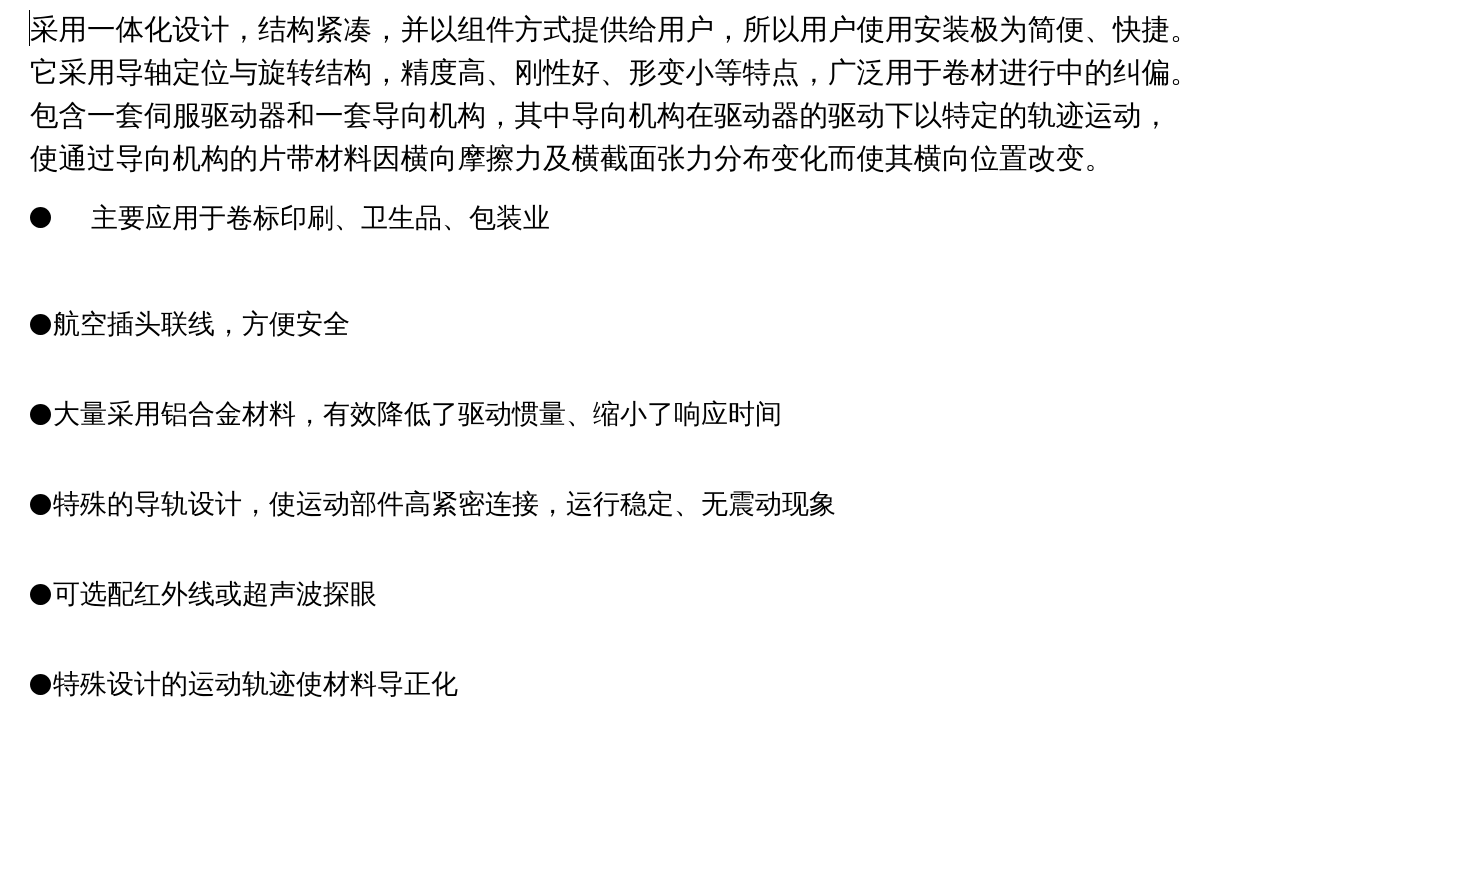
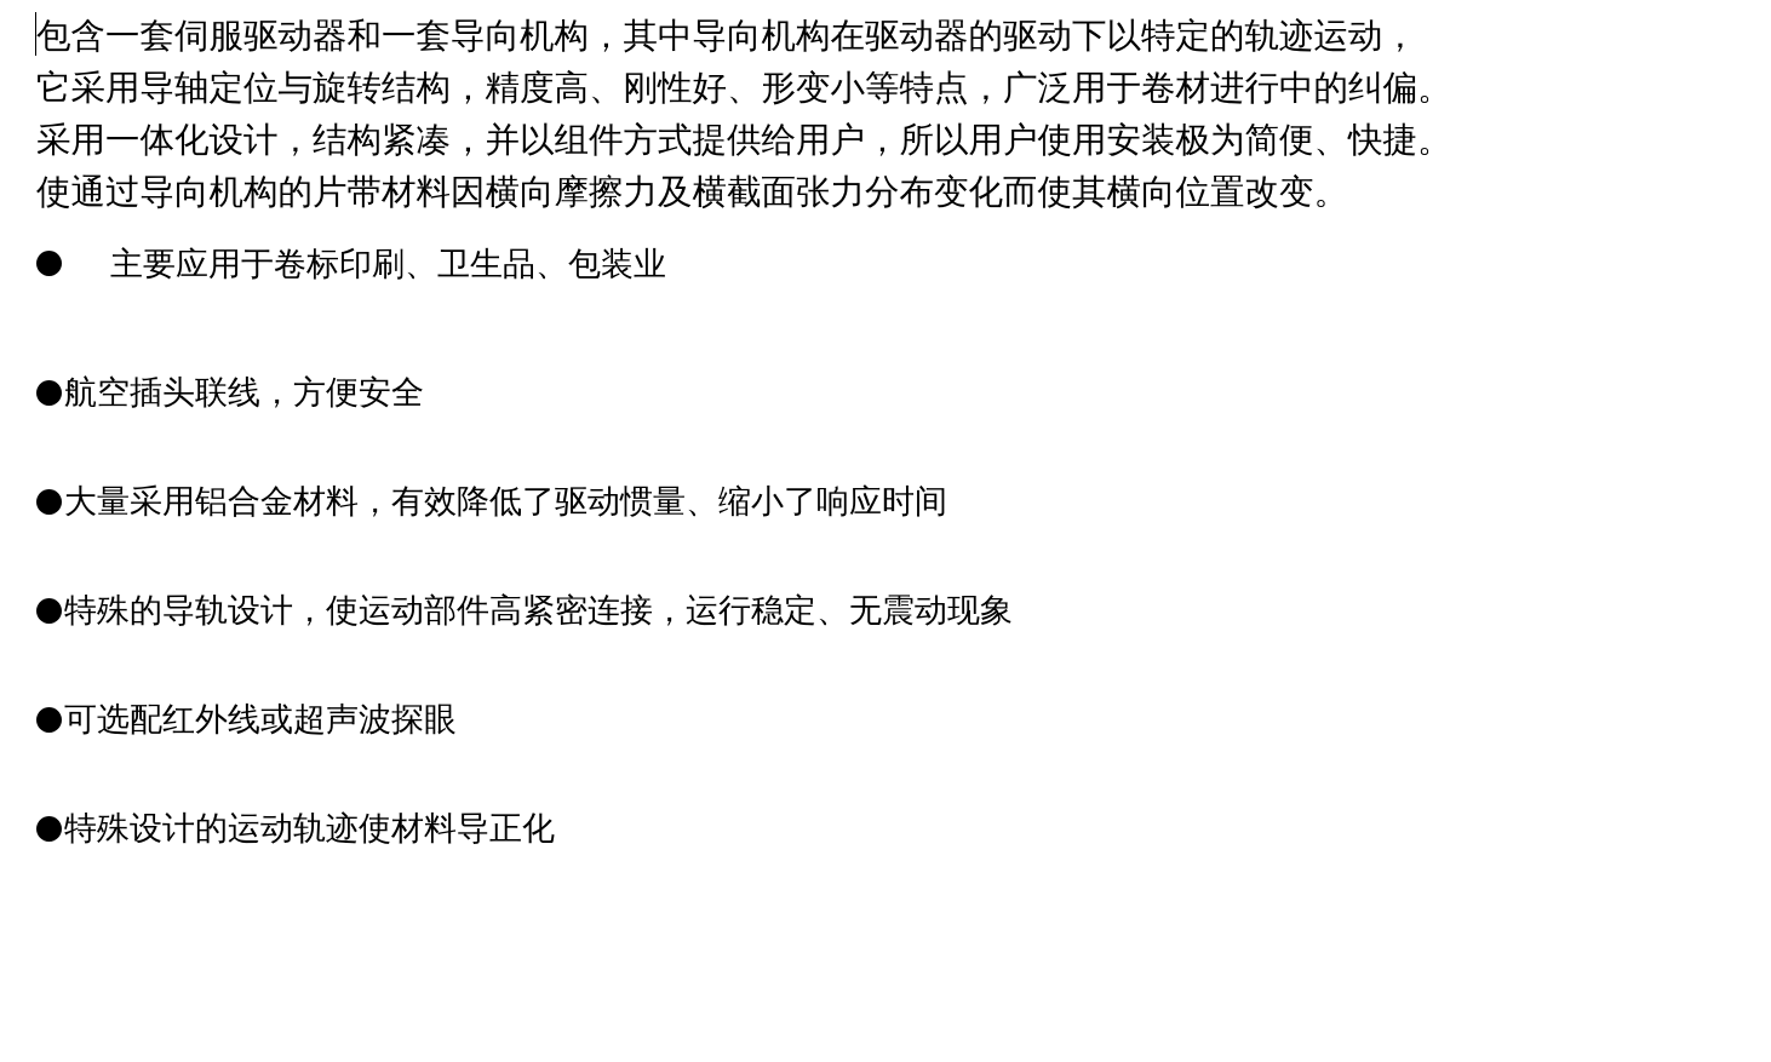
- 采用一体化设计，结构紧凑，并以组件方式提供给用户，所以用户使用安装极为简便、快捷。
+ 包含一套伺服驱动器和一套导向机构，其中导向机构在驱动器的驱动下以特定的轨迹运动，
  它采用导轴定位与旋转结构，精度高、刚性好、形变小等特点，广泛用于卷材进行中的纠偏。
- 包含一套伺服驱动器和一套导向机构，其中导向机构在驱动器的驱动下以特定的轨迹运动，
+ 采用一体化设计，结构紧凑，并以组件方式提供给用户，所以用户使用安装极为简便、快捷。
  使通过导向机构的片带材料因横向摩擦力及横截面张力分布变化而使其横向位置改变。
  主要应用于卷标印刷、卫生品、包装业
  航空插头联线，方便安全
  大量采用铝合金材料，有效降低了驱动惯量、缩小了响应时间
  特殊的导轨设计，使运动部件高紧密连接，运行稳定、无震动现象
  可选配红外线或超声波探眼
  特殊设计的运动轨迹使材料导正化
